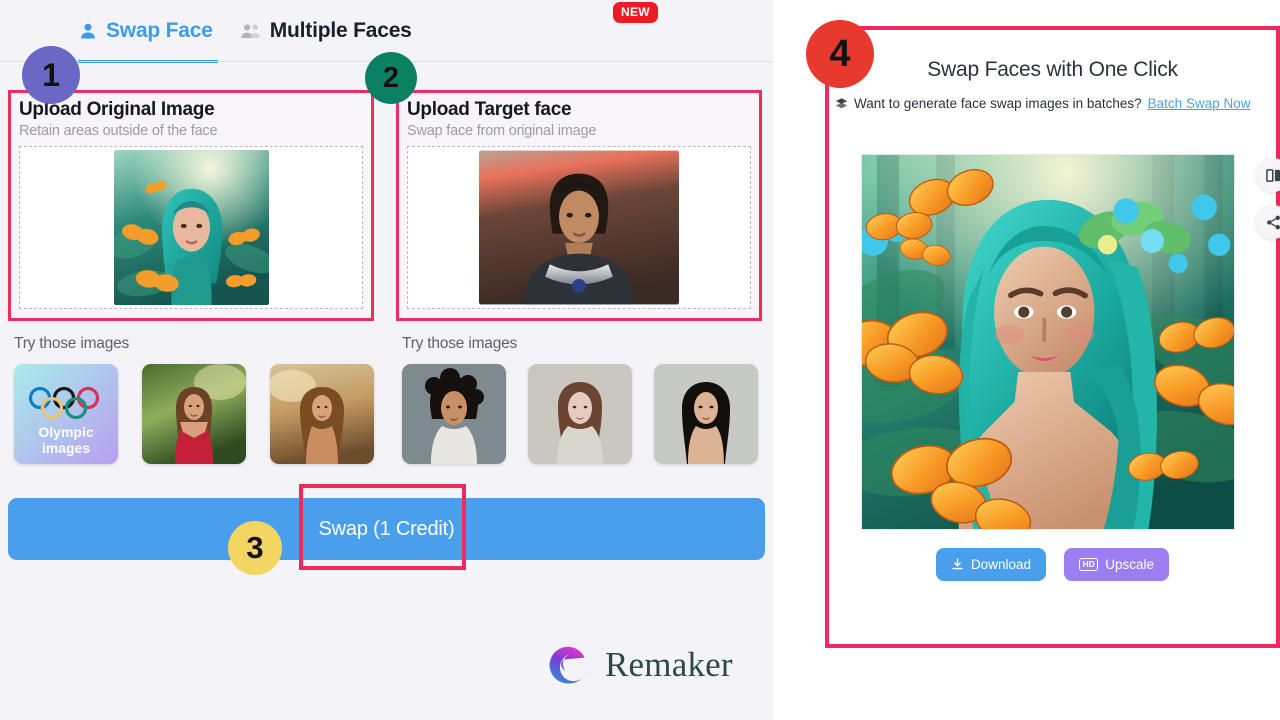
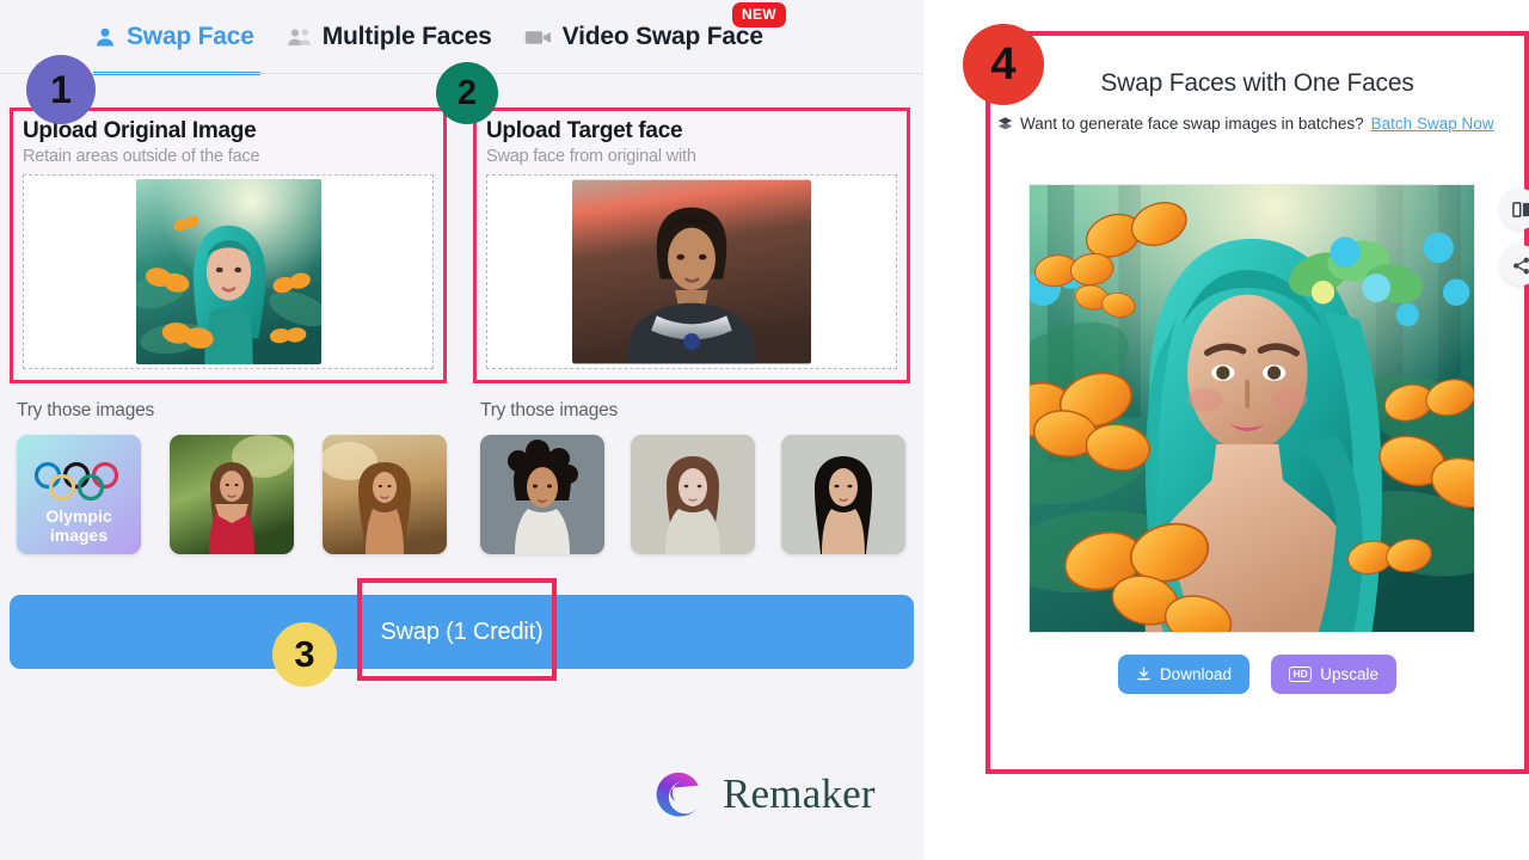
  Swap Face
  Multiple Faces
+ Video Swap Face
  NEW
  Upload Original Image
  Retain areas outside of the face
  Try those images
  Olympic
  images
  Upload Target face
- Swap face from original image
+ Swap face from original with
  Try those images
  Swap (1 Credit)
  Remaker
- Swap Faces with One Click
+ Swap Faces with One Faces
  Want to generate face swap images in batches?
  Batch Swap Now
  Download
  HD
  Upscale
  1
  2
  3
  4
